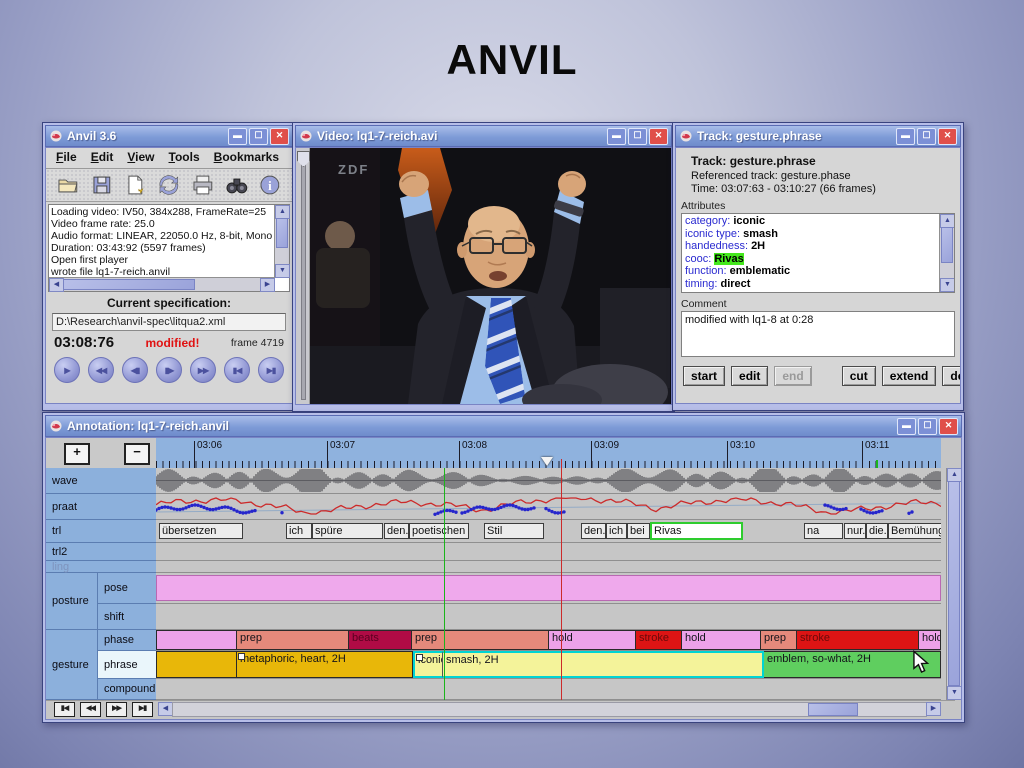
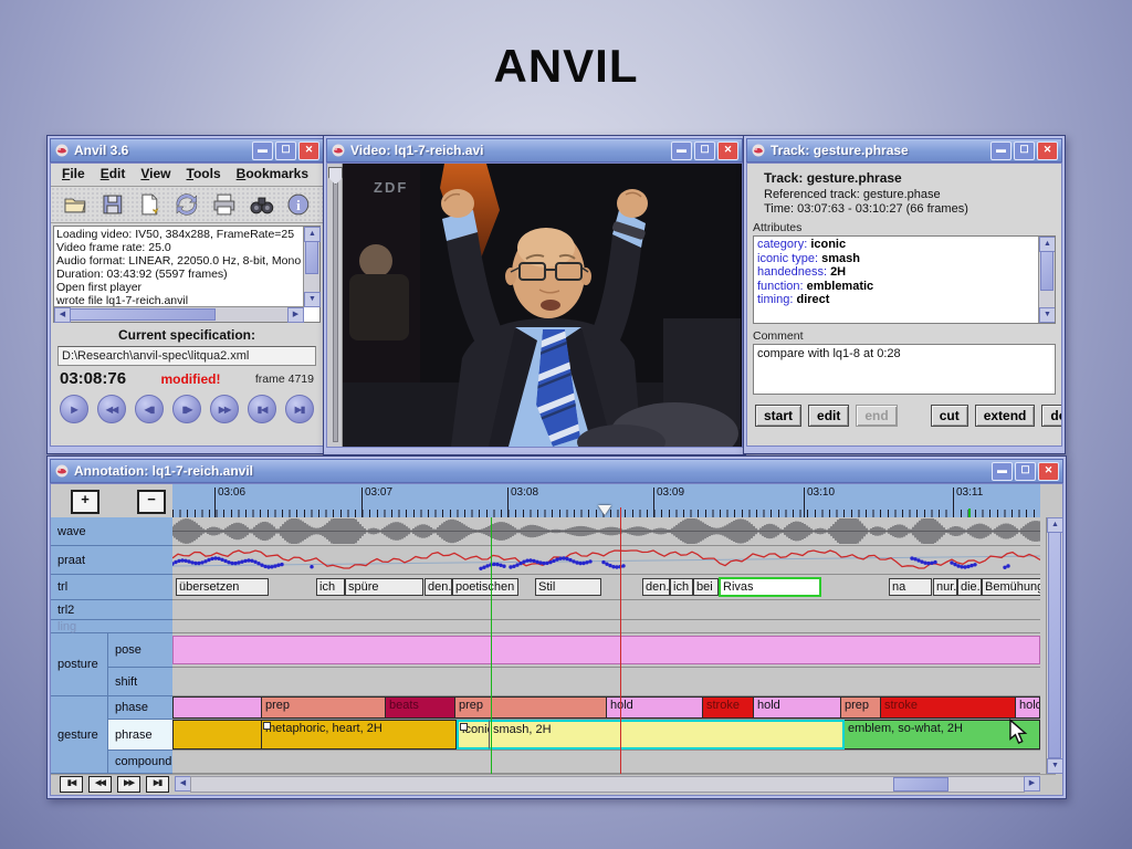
  ANVIL
  Anvil 3.6
  ▬
  ☐
  ✕
  File
  Edit
  View
  Tools
  Bookmarks
  i
  Loading video: IV50, 384x288, FrameRate=25
  Video frame rate: 25.0
  Audio format: LINEAR, 22050.0 Hz, 8-bit, Mono
  Duration: 03:43:92 (5597 frames)
  Open first player
  wrote file lq1-7-reich.anvil
  Current specification:
  D:\Research\anvil-spec\litqua2.xml
  03:08:76
  modified!
  frame 4719
  ▶
  ◀◀
  ◀▮
  ▮▶
  ▶▶
  ▮◀
  ▶▮
  Video: lq1-7-reich.avi
  ▬
  ☐
  ✕
  ZDF
  Track: gesture.phrase
  ▬
  ☐
  ✕
  Track: gesture.phrase
  Referenced track: gesture.phase
  Time: 03:07:63 - 03:10:27 (66 frames)
  Attributes
  category: iconic
  iconic type: smash
  handedness: 2H
- cooc: Rivas
  function: emblematic
  timing: direct
  Comment
- modified with lq1-8 at 0:28
+ compare with lq1-8 at 0:28
  start
  edit
  end
  cut
  extend
  Annotation: lq1-7-reich.anvil
  ▬
  ☐
  ✕
  +
  −
  03:06
  03:07
  03:08
  03:09
  03:10
  03:11
  wave
  praat
  trl
  trl2
  ling
  posture
  pose
  shift
  gesture
  phase
  phrase
  compound
  übersetzen
  ich
  spüre
  den.
  poetishen
  Stil
  den.
  ich
  bei
  Rivas
  na
  nur.
  die.
  Bemühun
  prep
  beats
  prep
  hld
  stroke
  hold
  prep
  stroke
  hold
  metaphoric, heart, 2H
  iconi
  smash, 2H
  emblem, so-what, 2H
